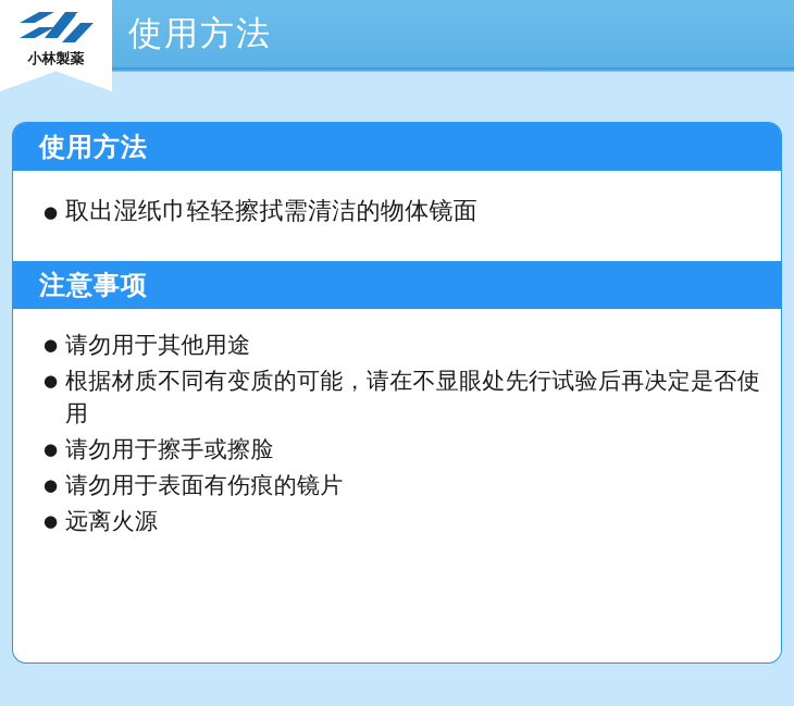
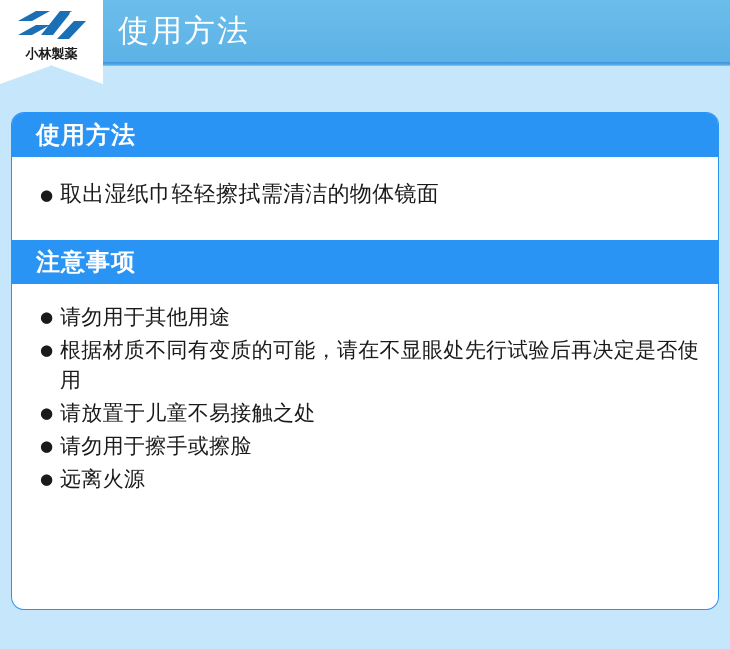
  使用方法
  小林製薬
  使用方法
  取出湿纸巾轻轻擦拭需清洁的物体镜面
  注意事项
  请勿用于其他用途
  根据材质不同有变质的可能，请在不显眼处先行试验后再决定是否使用
+ 请放置于儿童不易接触之处
  请勿用于擦手或擦脸
- 请勿用于表面有伤痕的镜片
  远离火源
